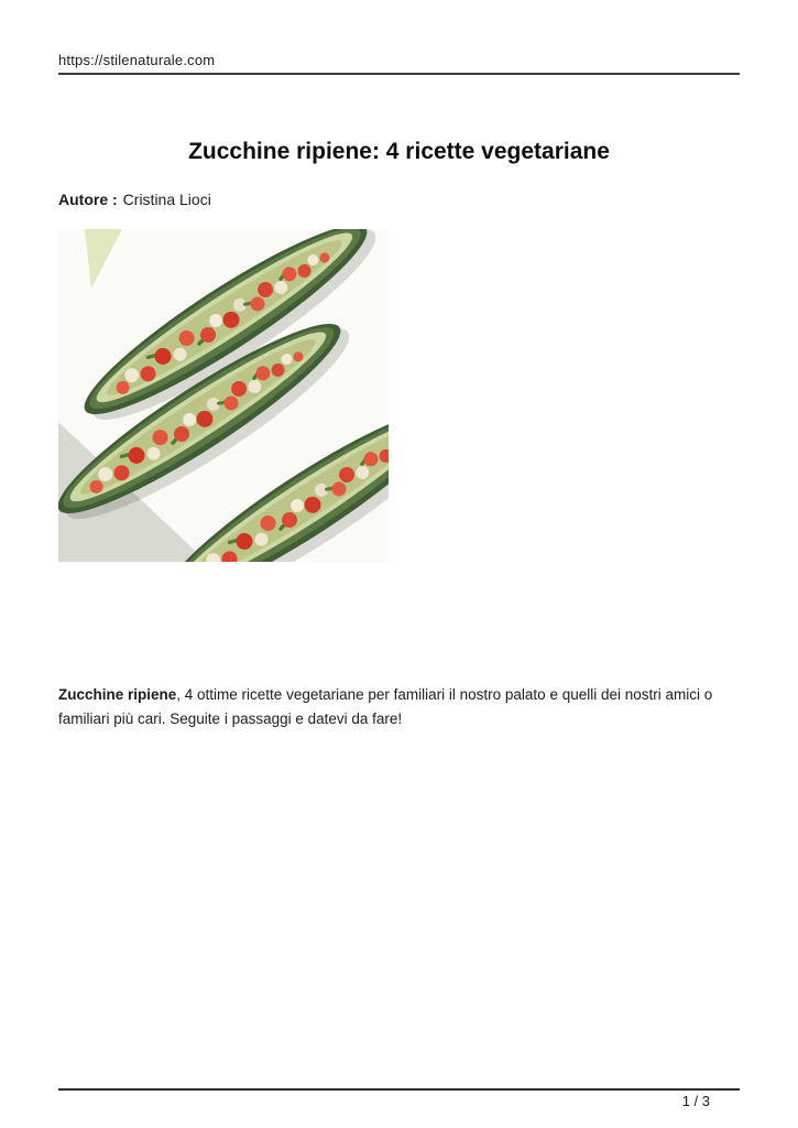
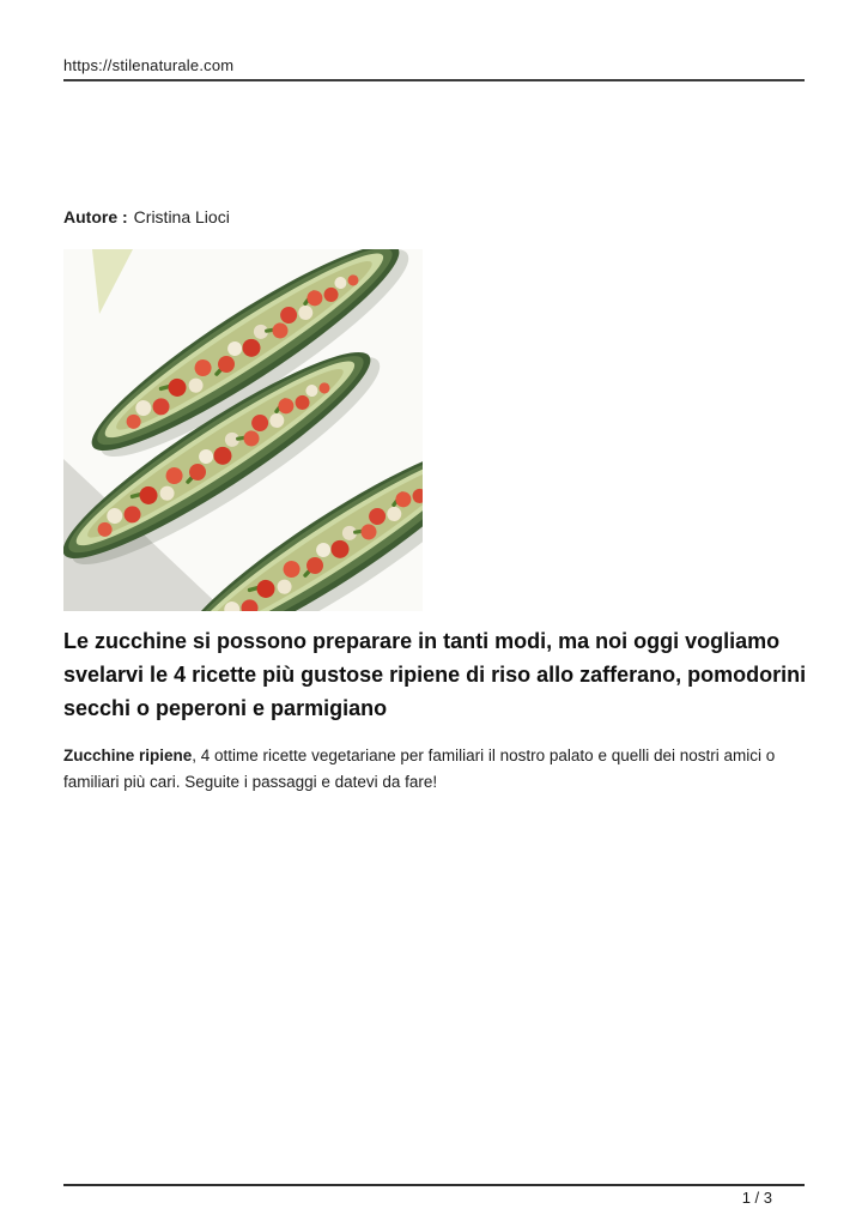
  https://stilenaturale.com
- Zucchine ripiene: 4 ricette vegetariane
  Autore : Cristina Lioci
+ Le zucchine si possono preparare in tanti modi, ma noi oggi vogliamo svelarvi le 4 ricette più gustose ripiene di riso allo zafferano, pomodorini secchi o peperoni e parmigiano
  Zucchine ripiene, 4 ottime ricette vegetariane per familiari il nostro palato e quelli dei nostri amici o familiari più cari. Seguite i passaggi e datevi da fare!
  1 / 3
